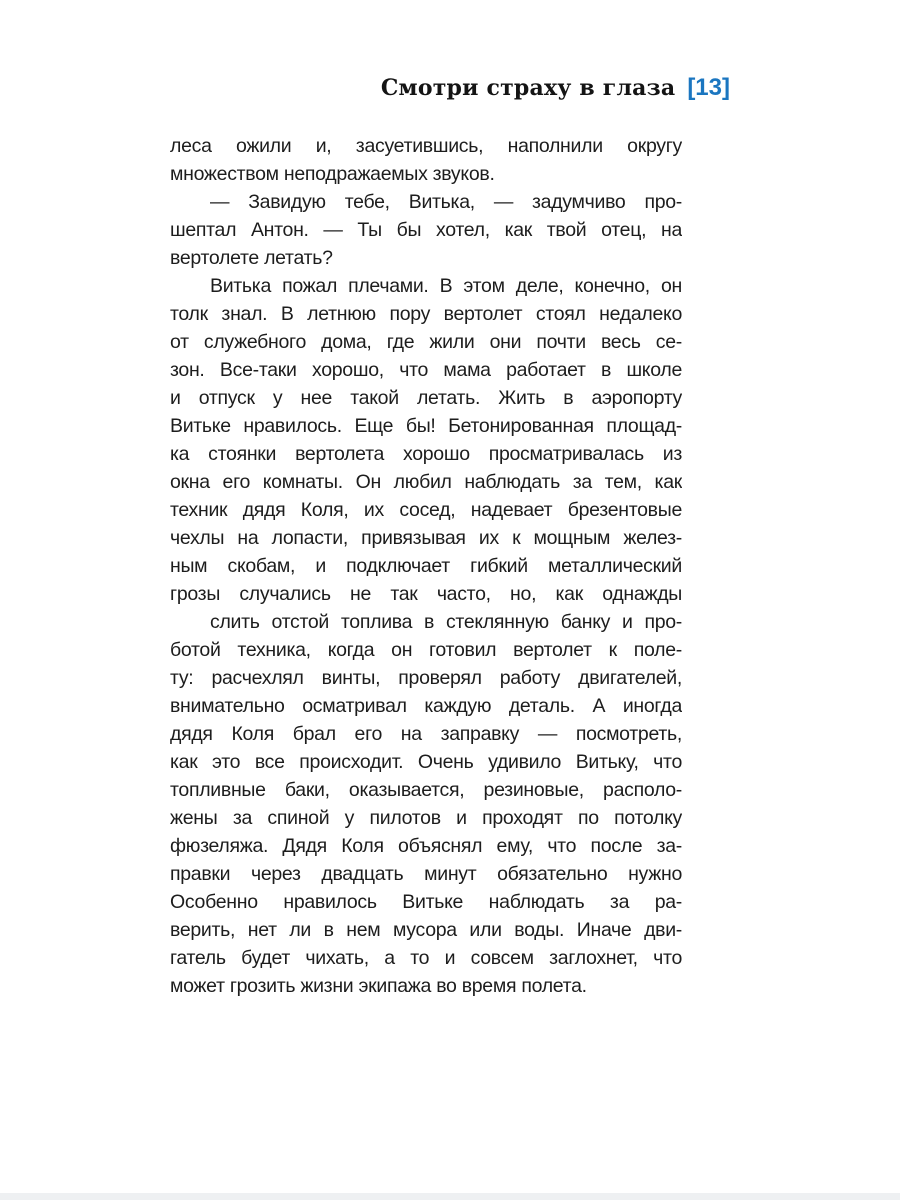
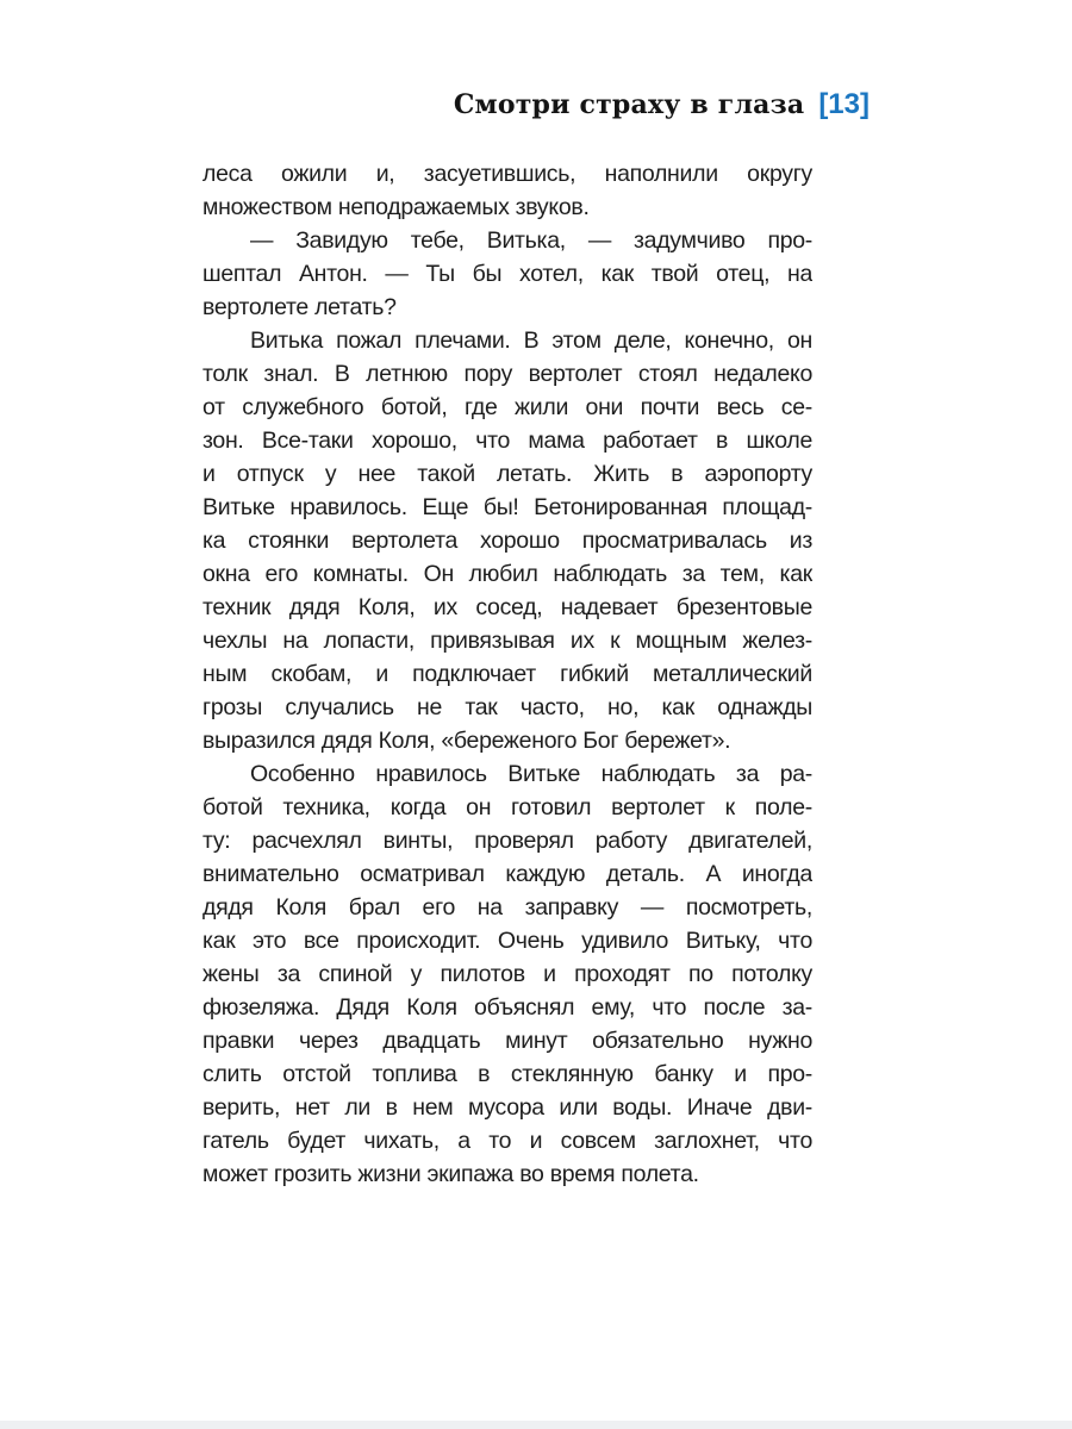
  Смотри страху в глаза [13]
  леса ожили и, засуетившись, наполнили округу
  множеством неподражаемых звуков.
  — Завидую тебе, Витька, — задумчиво про-
  шептал Антон. — Ты бы хотел, как твой отец, на
  вертолете летать?
  Витька пожал плечами. В этом деле, конечно, он
  толк знал. В летнюю пору вертолет стоял недалеко
- от служебного дома, где жили они почти весь се-
+ от служебного ботой, где жили они почти весь се-
  зон. Все-таки хорошо, что мама работает в школе
  и отпуск у нее такой летать. Жить в аэропорту
  Витьке нравилось. Еще бы! Бетонированная площад-
  ка стоянки вертолета хорошо просматривалась из
  окна его комнаты. Он любил наблюдать за тем, как
  техник дядя Коля, их сосед, надевает брезентовые
  чехлы на лопасти, привязывая их к мощным желез-
  ным скобам, и подключает гибкий металлический
  грозы случались не так часто, но, как однажды
+ выразился дядя Коля, «береженого Бог бережет».
- слить отстой топлива в стеклянную банку и про-
+ Особенно нравилось Витьке наблюдать за ра-
  ботой техника, когда он готовил вертолет к поле-
  ту: расчехлял винты, проверял работу двигателей,
  внимательно осматривал каждую деталь. А иногда
  дядя Коля брал его на заправку — посмотреть,
  как это все происходит. Очень удивило Витьку, что
- топливные баки, оказывается, резиновые, располо-
  жены за спиной у пилотов и проходят по потолку
  фюзеляжа. Дядя Коля объяснял ему, что после за-
  правки через двадцать минут обязательно нужно
- Особенно нравилось Витьке наблюдать за ра-
+ слить отстой топлива в стеклянную банку и про-
  верить, нет ли в нем мусора или воды. Иначе дви-
  гатель будет чихать, а то и совсем заглохнет, что
  может грозить жизни экипажа во время полета.
